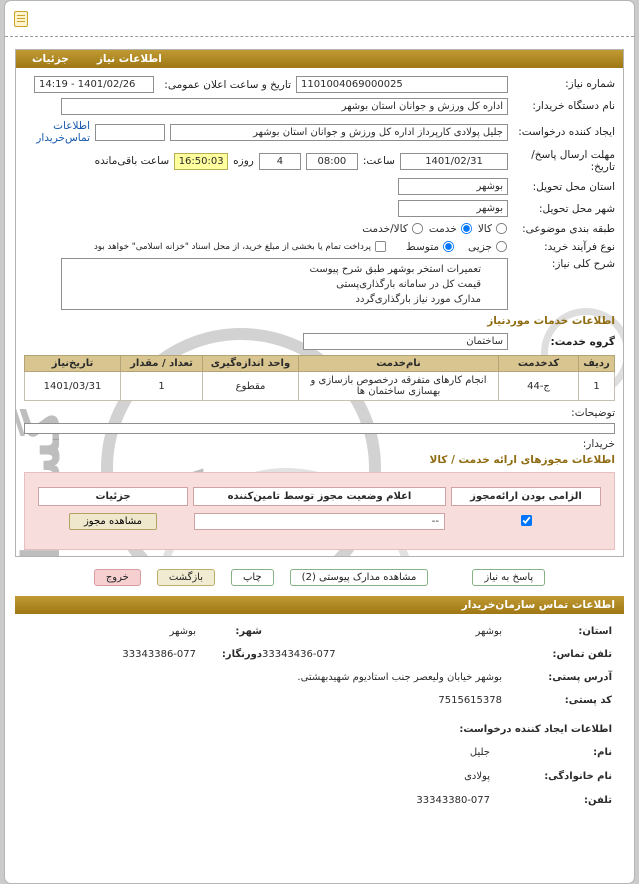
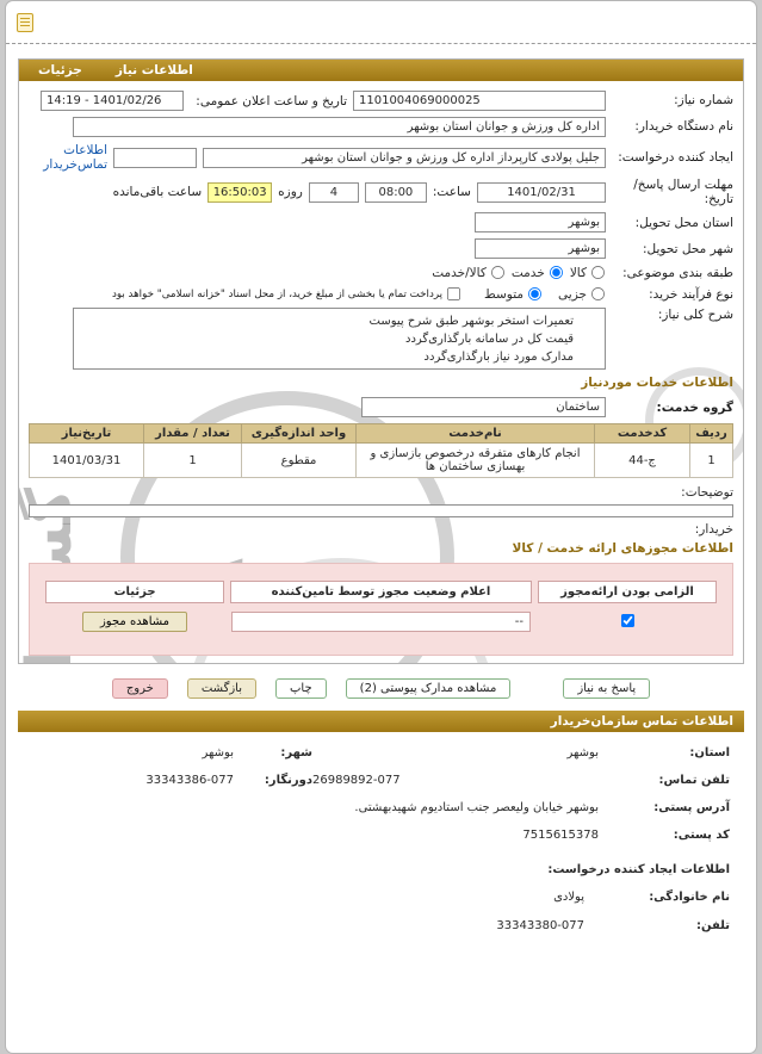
  جزئیات
  اطلاعات نیاز
  شماره نیاز:
  1101004069000025
  تاریخ و ساعت اعلان عمومی:
  14:19 - 1401/02/26
  نام دستگاه خریدار:
  اداره کل ورزش و جوانان استان بوشهر
  ایجاد کننده درخواست:
  جلیل پولادی کارپرداز اداره کل ورزش و جوانان استان بوشهر
  اطلاعات تماس‌خریدار
  مهلت ارسال پاسخ/ تاریخ:
  1401/02/31
  ساعت:
  08:00
  4
  روزه
  16:50:03
  ساعت باقی‌مانده
  استان محل تحویل:
  بوشهر
  شهر محل تحویل:
  بوشهر
  طبقه بندی موضوعی:
  کالا
  خدمت
  کالا/خدمت
  نوع فرآیند خرید:
  جزیی
  متوسط
  پرداخت تمام یا بخشی از مبلغ خرید، از محل اسناد "خزانه اسلامی" خواهد بود
  شرح کلی نیاز:
  تعمیرات استخر بوشهر طبق شرح پیوست
- قیمت کل در سامانه بارگذاری‌پستی
+ قیمت کل در سامانه بارگذاری‌گردد
  مدارک مورد نیاز بارگذاری‌گردد
  اطلاعات خدمات موردنیاز
  گروه خدمت:
  ساختمان
  ردیف	کدخدمت	نام‌خدمت	واحد اندازه‌گیری	تعداد / مقدار	تاریخ‌نیاز
  1	ج-44	انجام کارهای متفرقه درخصوص بازسازی و بهسازی ساختمان ها	مقطوع	1	1401/03/31
  توضیحات:
  خریدار:
  اطلاعات مجوزهای ارائه خدمت / کالا
  الزامی بودن ارائه‌مجوز	اعلام وضعیت مجوز توسط تامین‌کننده	جزئیات
  	--	مشاهده مجوز
  پاسخ به نیاز
  مشاهده مدارک پیوستی (2)
  چاپ
  بازگشت
  خروج
  اطلاعات تماس سازمان‌خریدار
  استان:
  بوشهر
  شهر:
  بوشهر
  تلفن تماس:
- 33343436-077
+ 26989892-077
  دورنگار:
  33343386-077
  آدرس پستی:
  بوشهر خیابان ولیعصر جنب استادیوم شهیدبهشتی.
  کد پستی:
  7515615378
  اطلاعات ایجاد کننده درخواست:
- نام:
- جلیل
  نام خانوادگی:
  پولادی
  تلفن:
  33343380-077
